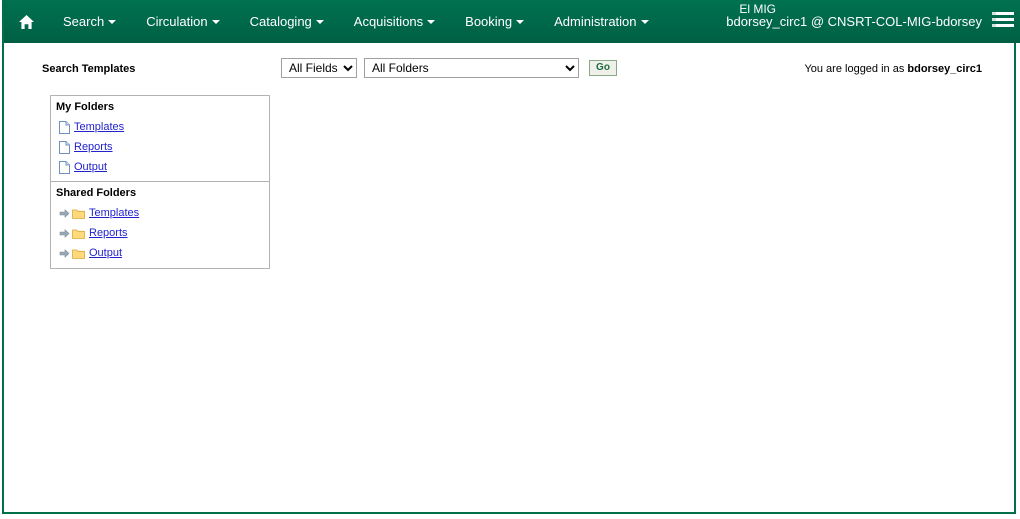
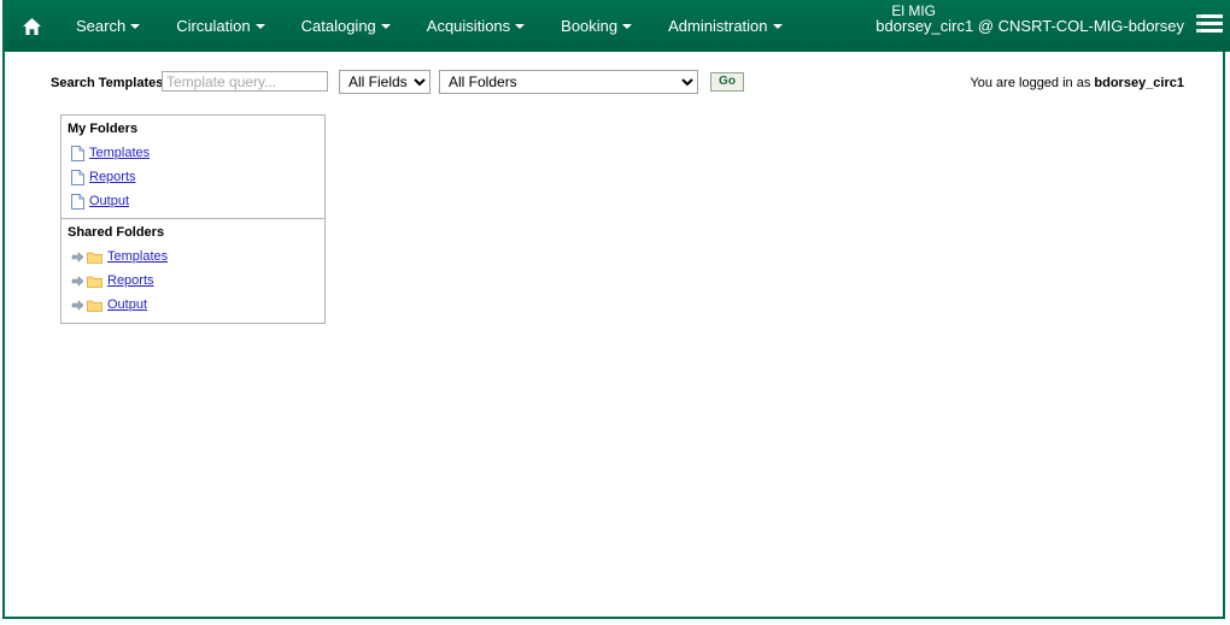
  Search
  Circulation
  Cataloging
  Acquisitions
  Booking
  Administration
  El MIG
  bdorsey_circ1 @ CNSRT-COL-MIG-bdorsey
  Search Templates
+ Template query...
  All Fields
  All Folders
  Go
  You are logged in as bdorsey_circ1
  My Folders
  Templates
  Reports
  Output
  Shared Folders
  Templates
  Reports
  Output
